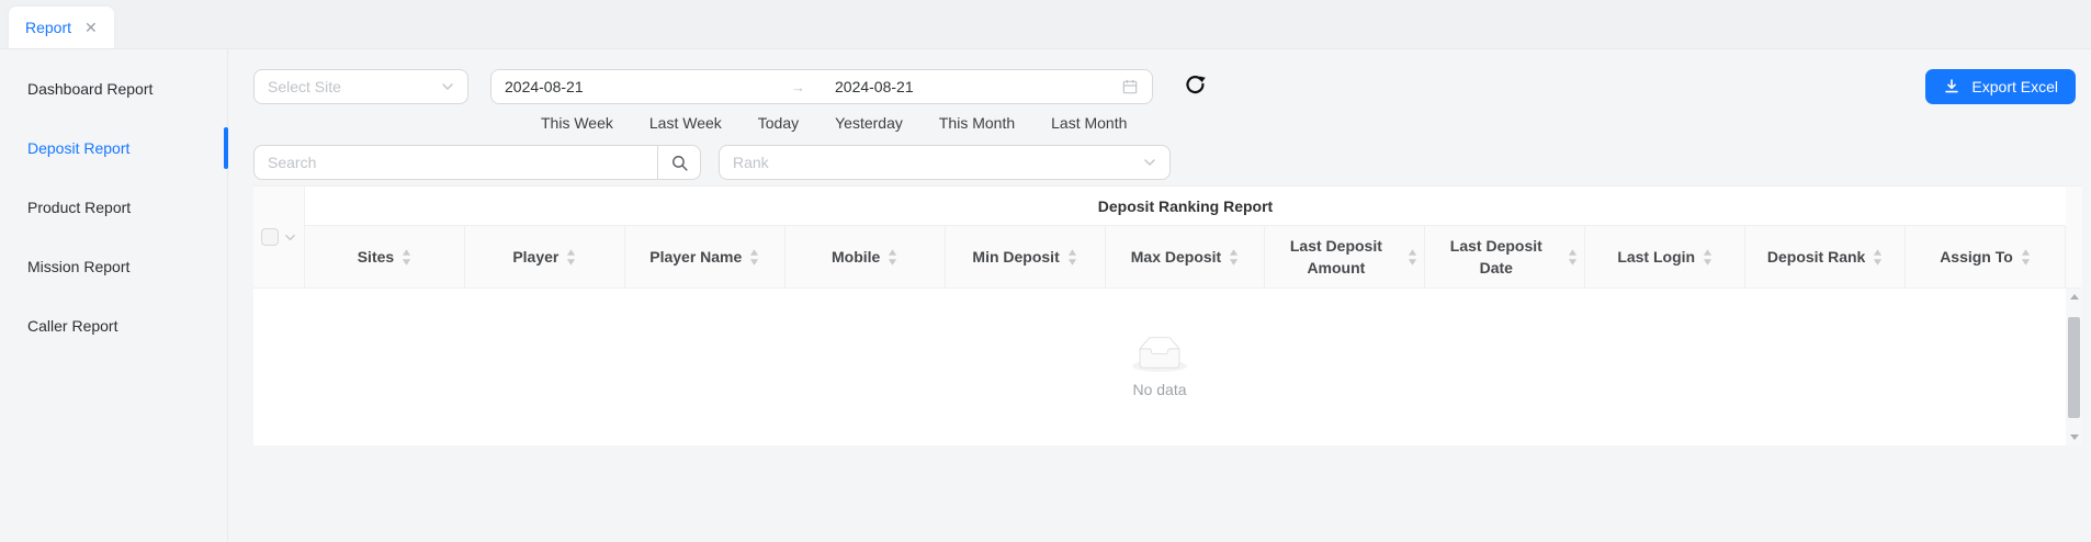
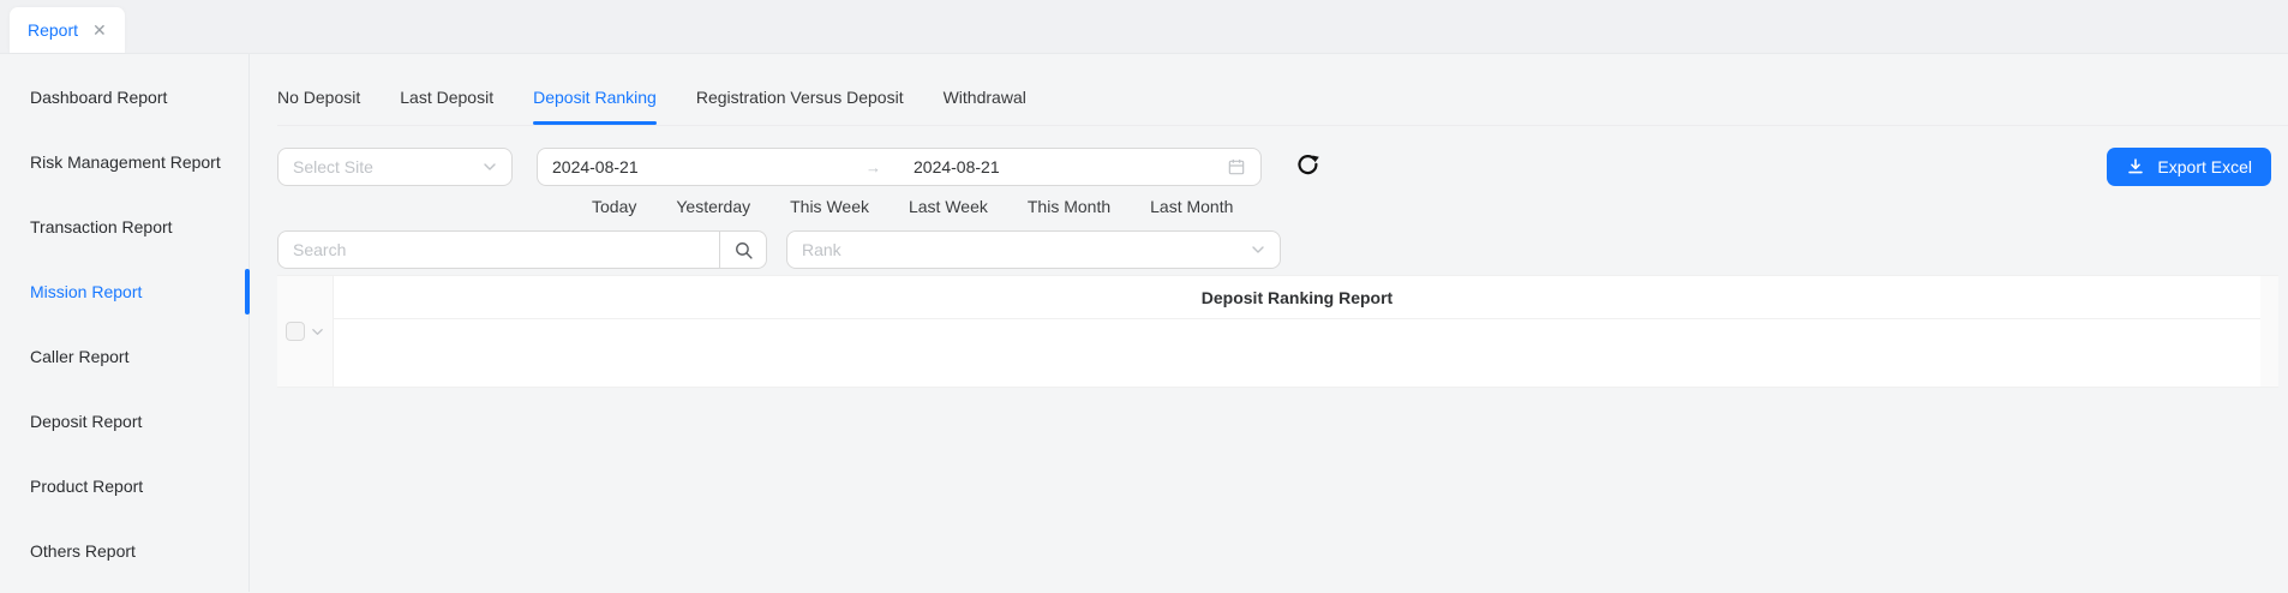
  Report
  ✕
  Dashboard Report
+ Risk Management Report
+ Transaction Report
- Deposit Report
+ Mission Report
- Product Report
+ Caller Report
- Mission Report
+ Deposit Report
- Caller Report
+ Product Report
+ Others Report
+ No Deposit
+ Last Deposit
+ Deposit Ranking
+ Registration Versus Deposit
+ Withdrawal
  Select Site
  2024-08-21
  →
  2024-08-21
  Export Excel
- This Week
+ Today
- Last Week
+ Yesterday
- Today
+ This Week
- Yesterday
+ Last Week
  This Month
  Last Month
  Search
  Rank
  Deposit Ranking Report
- Sites
- Player
- Player Name
- Mobile
- Min Deposit
- Max Deposit
- Last Deposit Amount
- Last Deposit Date
- Last Login
- Deposit Rank
- Assign To
- No data
